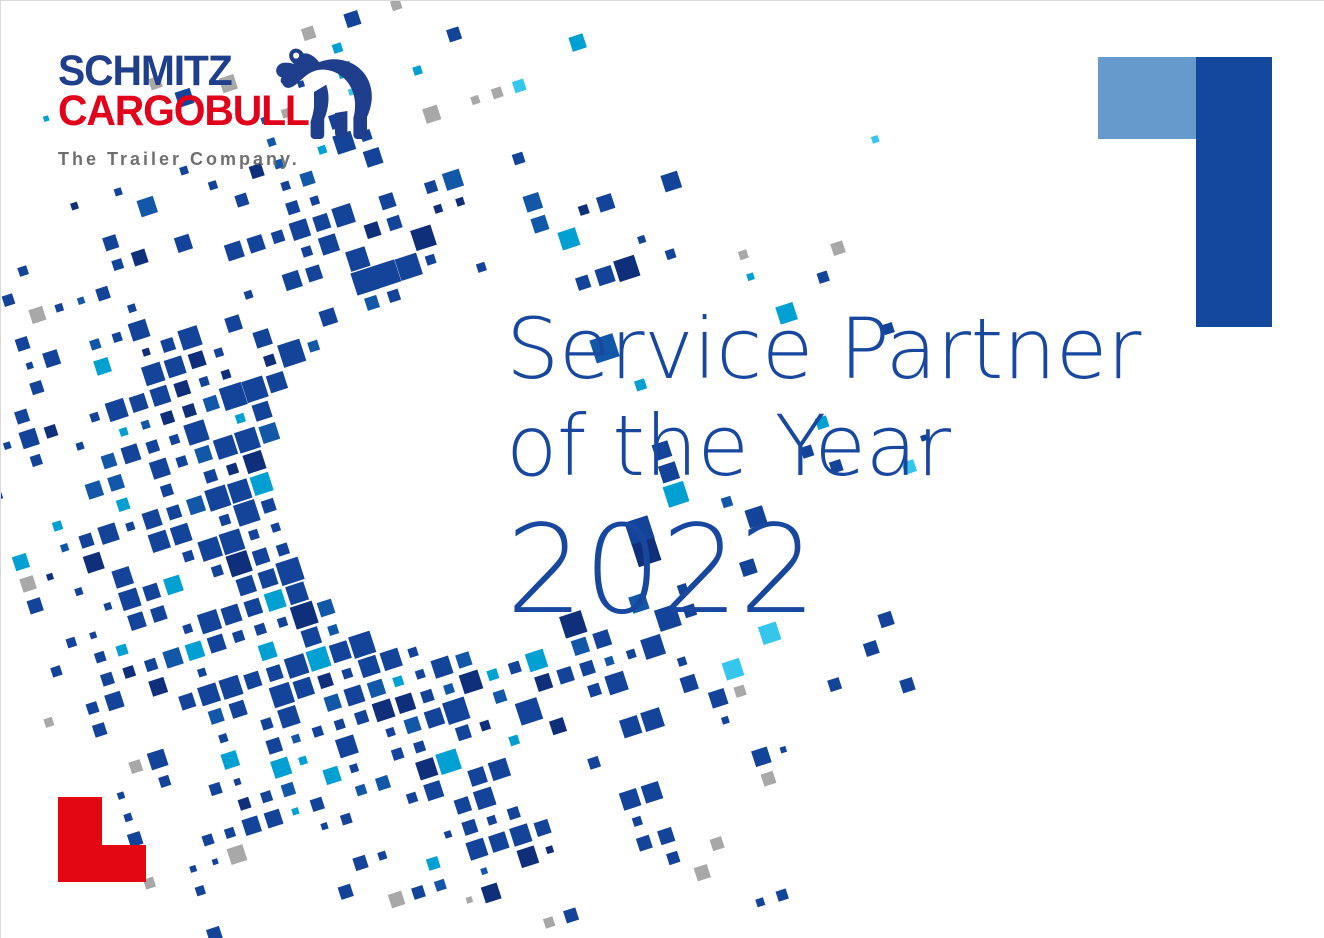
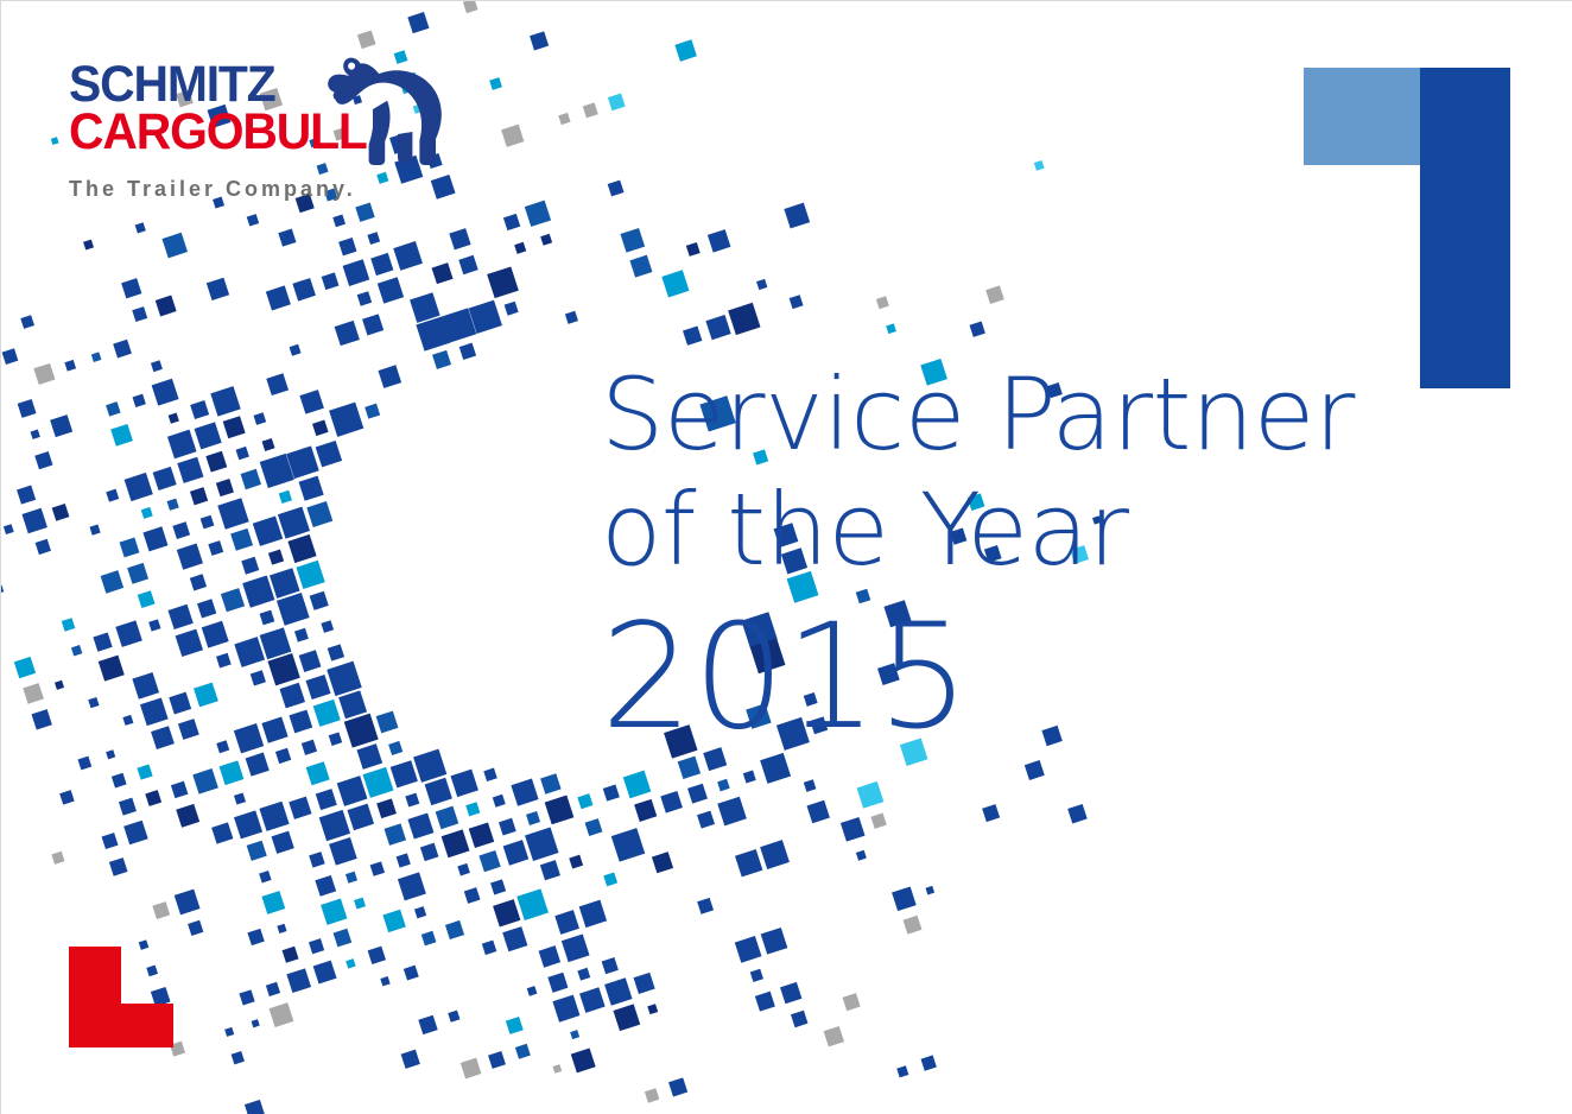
  SCHMITZ
  CARGOBULL
  The Trailer Company.
  Service Partner
  of the Year
- 2022
+ 2015
